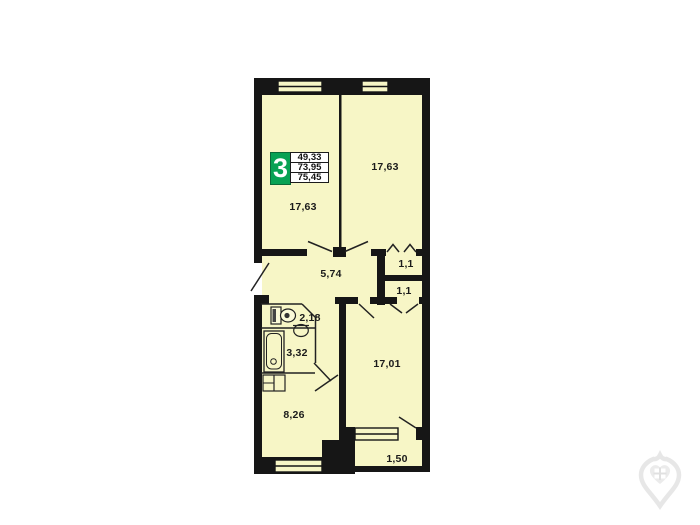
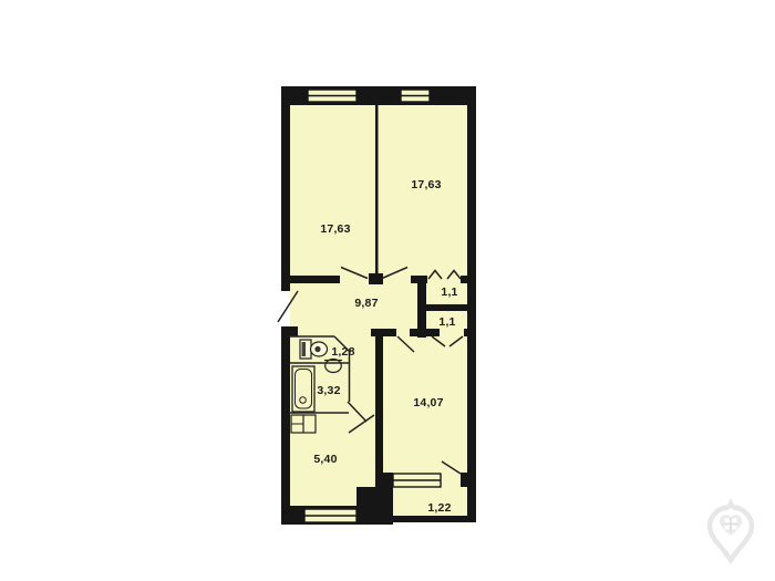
  17,63
  17,63
- 5,74
+ 9,87
  1,1
  1,1
- 2,18
+ 1,28
  3,32
- 17,01
+ 14,07
- 8,26
+ 5,40
- 1,50
+ 1,22
- 3
- 49,33
- 73,95
- 75,45
